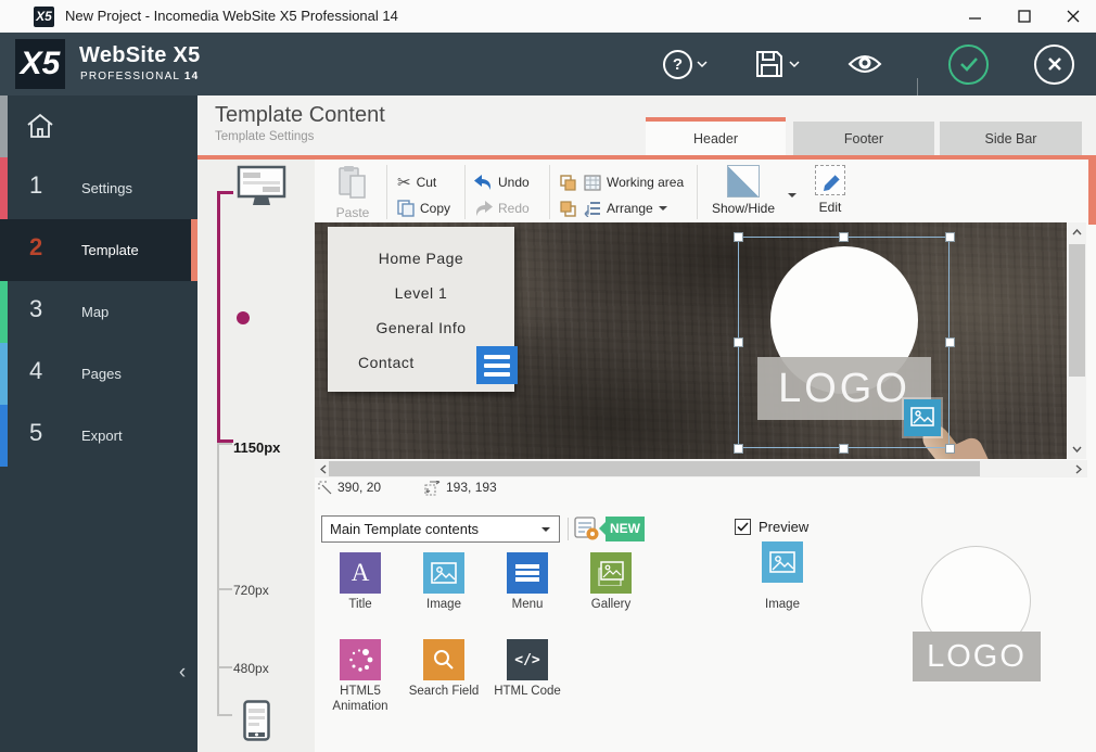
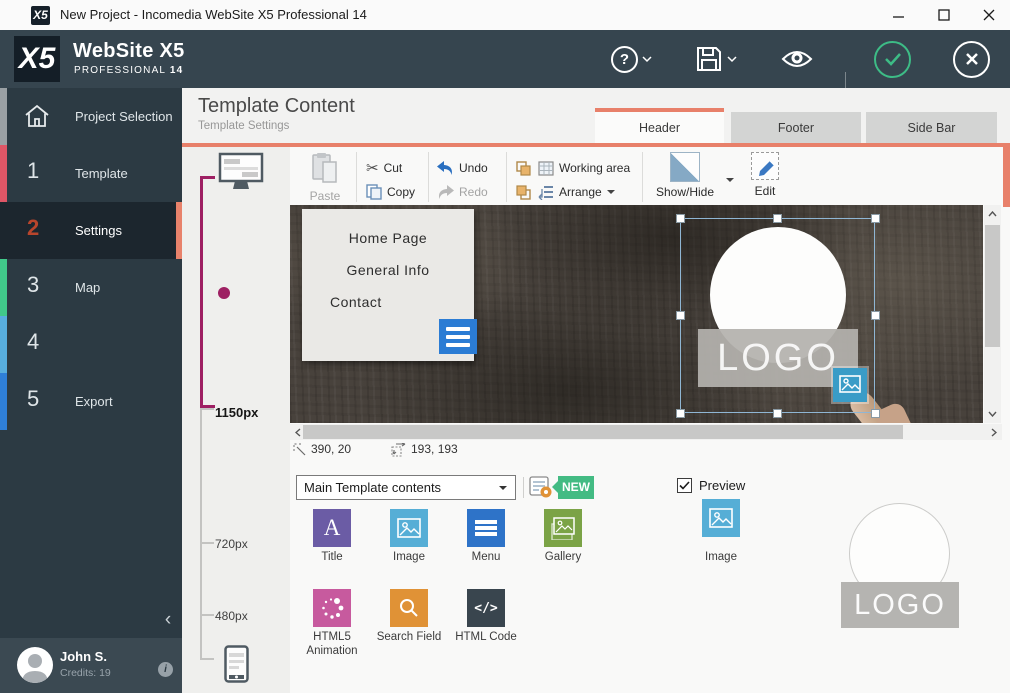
  X5
  New Project - Incomedia WebSite X5 Professional 14
  X5
  WebSite X5
  PROFESSIONAL 14
  ?
+ Project Selection
  1
- Settings
+ Template
  2
- Template
+ Settings
  3
  Map
  4
- Pages
  5
  Export
  ‹
+ John S.
+ Credits: 19
+ i
  Template Content
  Template Settings
  Header
  Footer
  Side Bar
  1150px
  720px
  480px
  Paste
  ✂
  Cut
  Copy
  Undo
  Redo
  Working area
  Arrange
  Show/Hide
  Edit
  Home Page
- Level 1
  General Info
  Contact
  LOGO
  390, 20
  193, 193
  Main Template contents
  NEW
  Preview
  A
  Title
  Image
  Menu
  Gallery
  HTML5 Animation
  Search Field
  </>
  HTML Code
  Image
  LOGO
